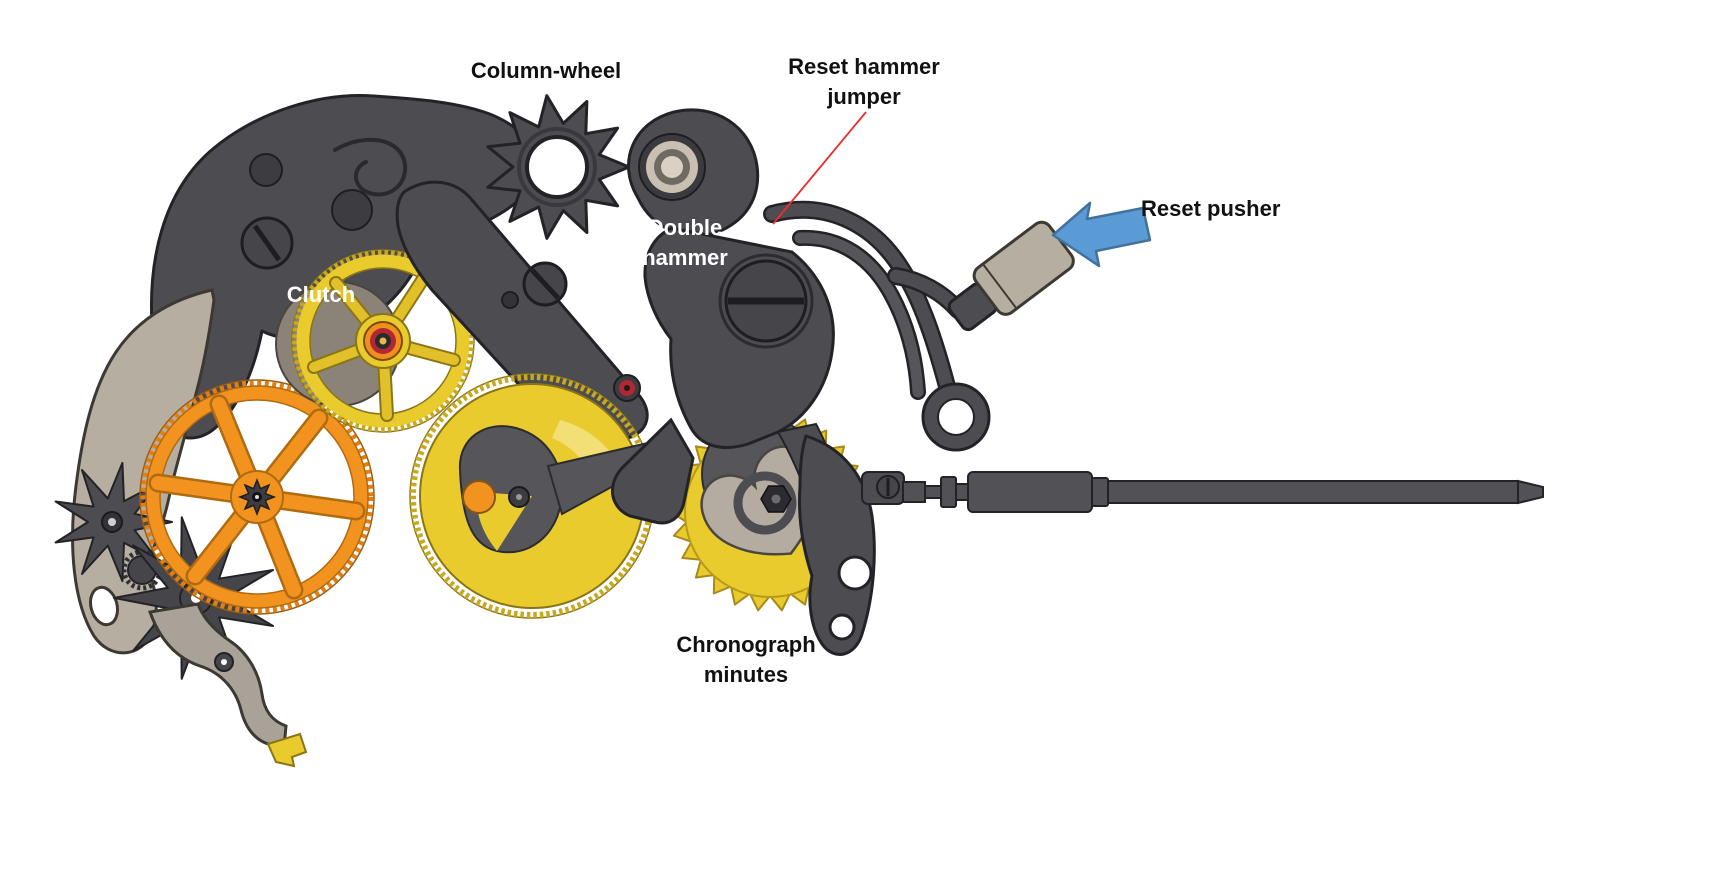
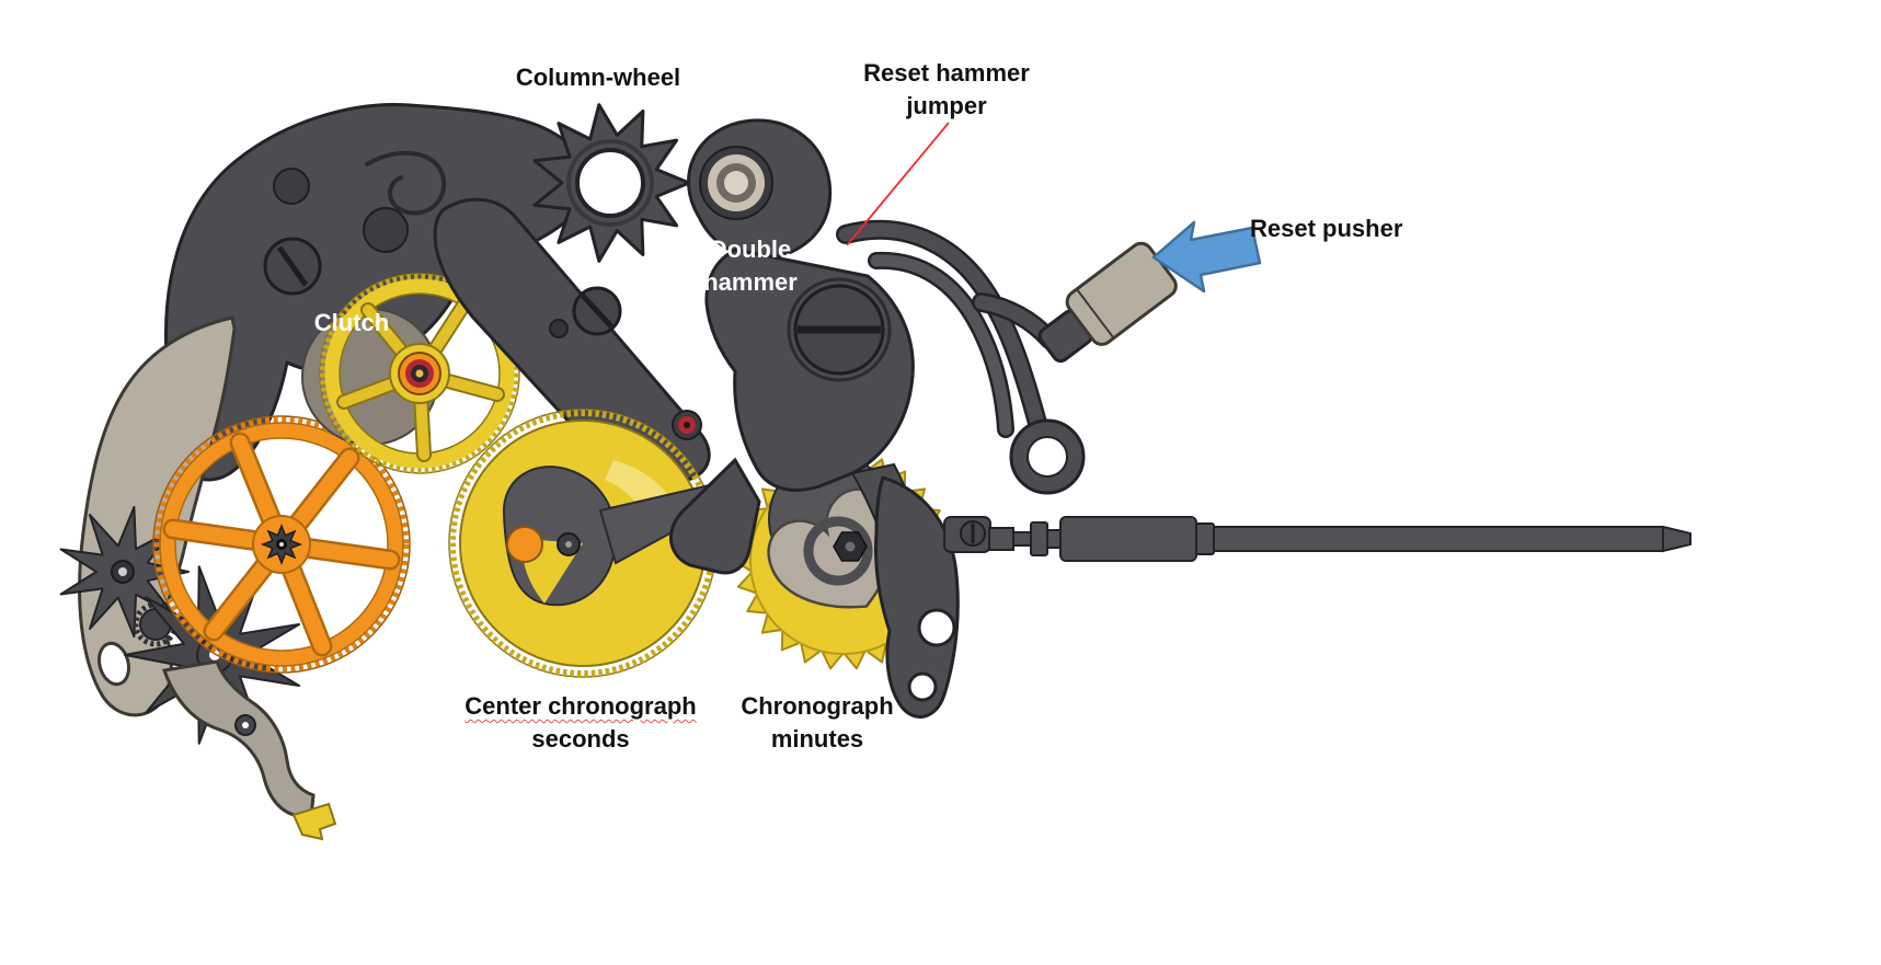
  Column-wheel
  Reset hammer
  jumper
  Reset pusher
  Clutch
  Double
  hammer
+ Center chronograph
+ seconds
  Chronograph
  minutes
